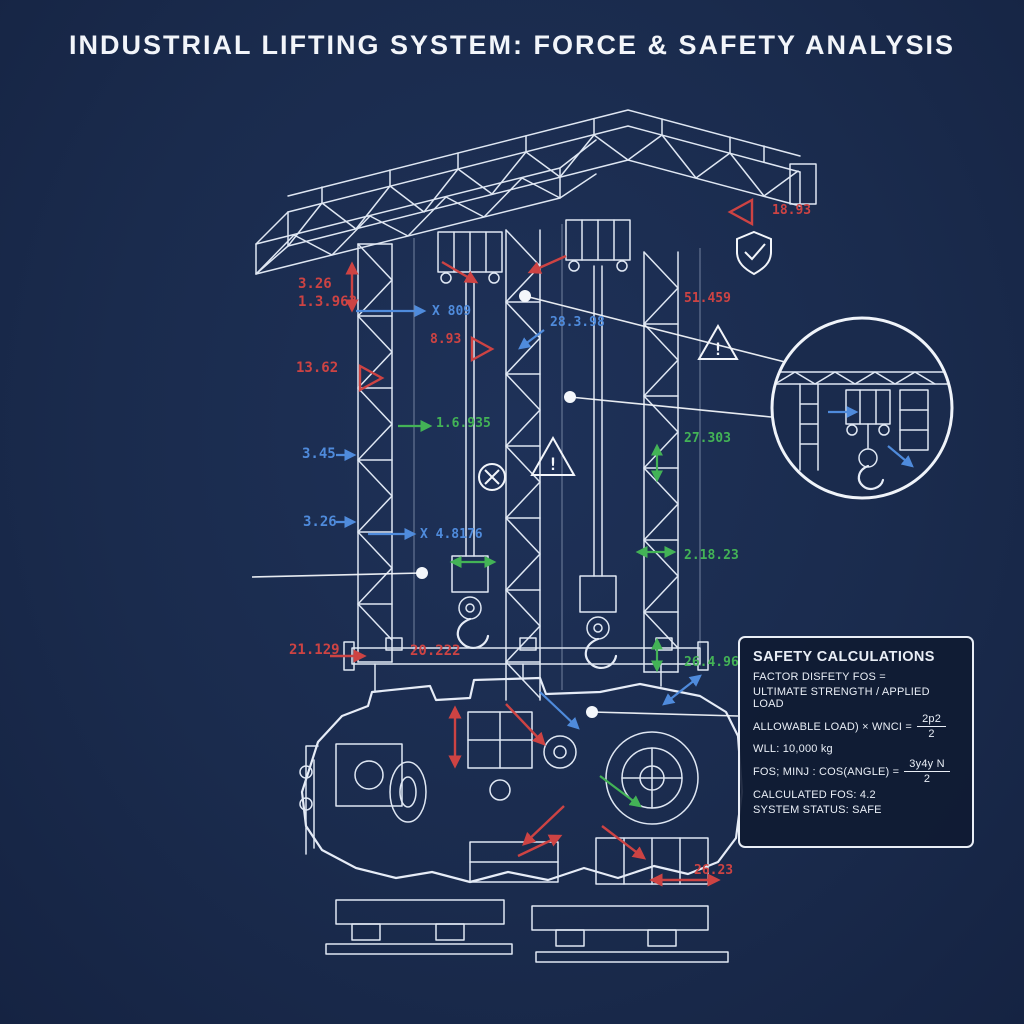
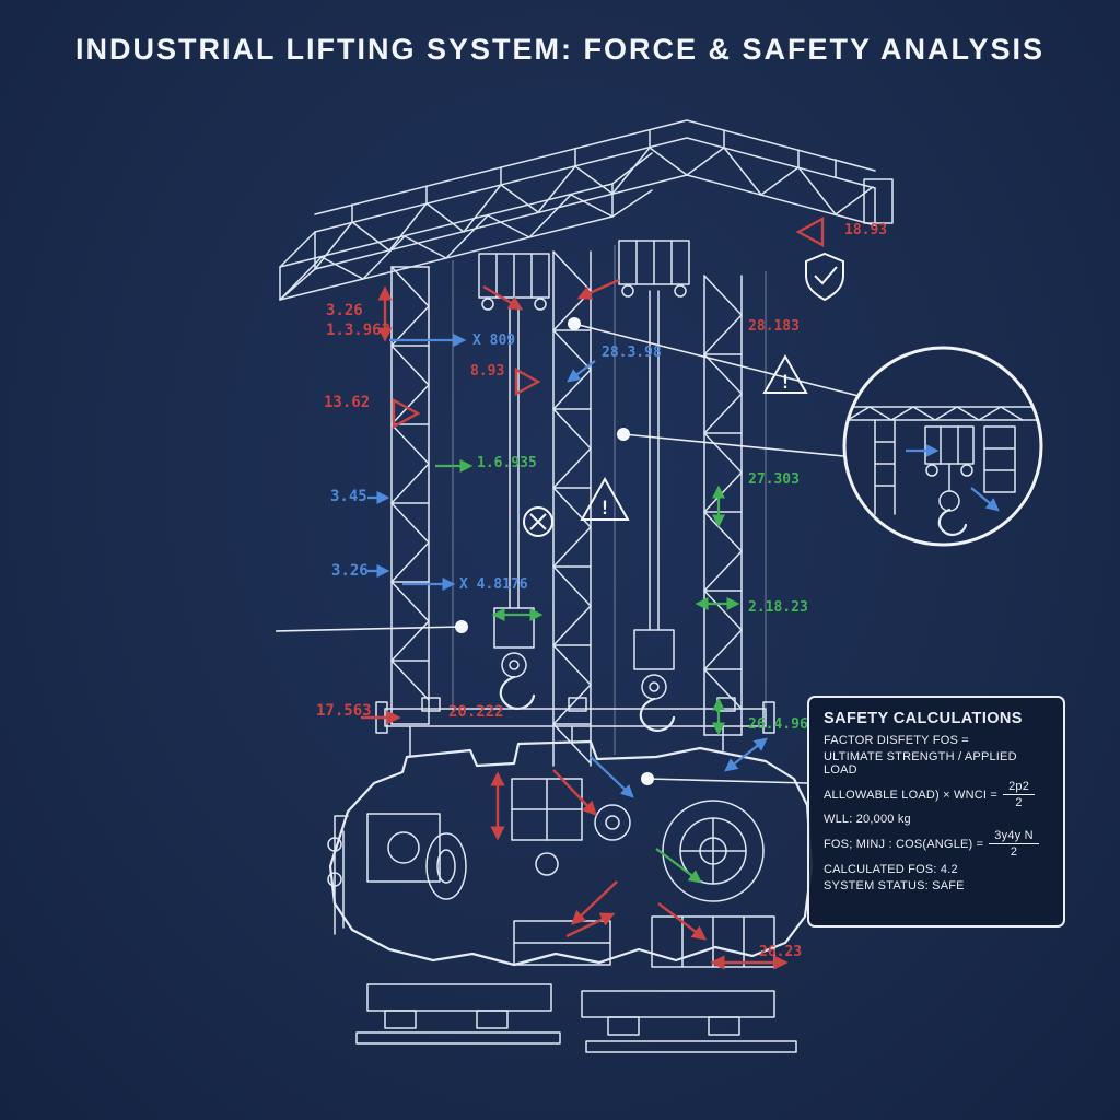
  INDUSTRIAL LIFTING SYSTEM: FORCE & SAFETY ANALYSIS
  !
  !
  3.26
  1.3.963
  13.62
  3.45
  3.26
- 21.129
+ 17.563
  20.222
  X 809
  8.93
  28.3.98
  1.6.935
  X 4.8176
- 51.459
+ 28.183
  27.303
  2.18.23
  26.4.96
  18.93
  26.23
  SAFETY CALCULATIONS
  FACTOR DISFETY FOS =
  ULTIMATE STRENGTH / APPLIED LOAD
  ALLOWABLE LOAD) × WNCI =
  2p2
  2
- WLL: 10,000 kg
+ WLL: 20,000 kg
  FOS; MINJ : COS(ANGLE) =
  3y4y N
  2
  CALCULATED FOS: 4.2
  SYSTEM STATUS: SAFE
